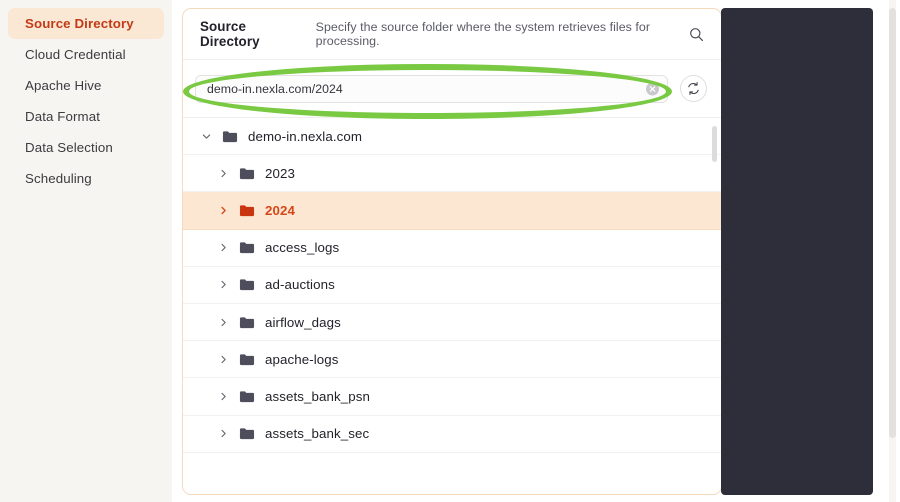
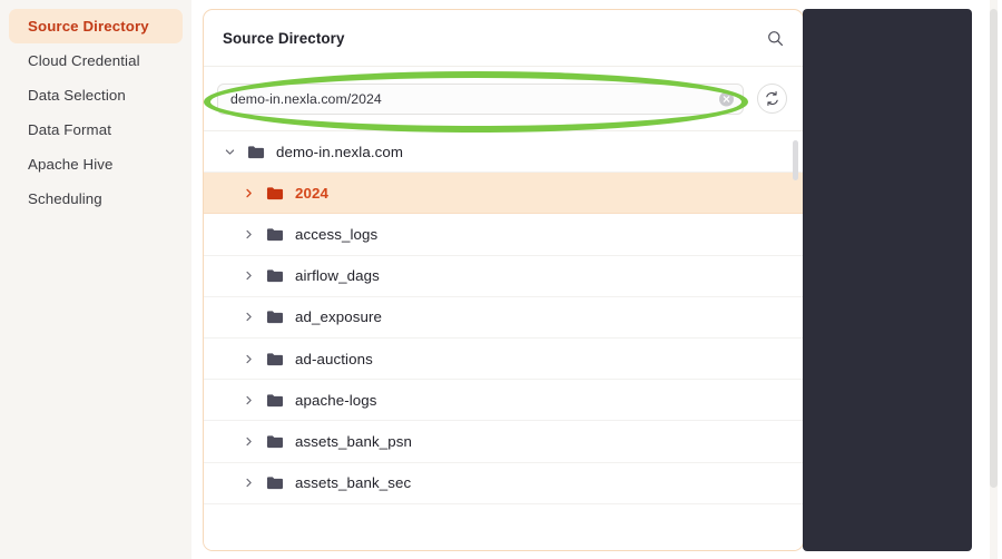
  Source Directory
  Cloud Credential
- Apache Hive
+ Data Selection
  Data Format
- Data Selection
+ Apache Hive
  Scheduling
  Source Directory
- Specify the source folder where the system retrieves files for processing.
  demo-in.nexla.com/2024
  demo-in.nexla.com
- 2023
  2024
  access_logs
- ad-auctions
+ airflow_dags
+ ad_exposure
- airflow_dags
+ ad-auctions
  apache-logs
  assets_bank_psn
  assets_bank_sec
